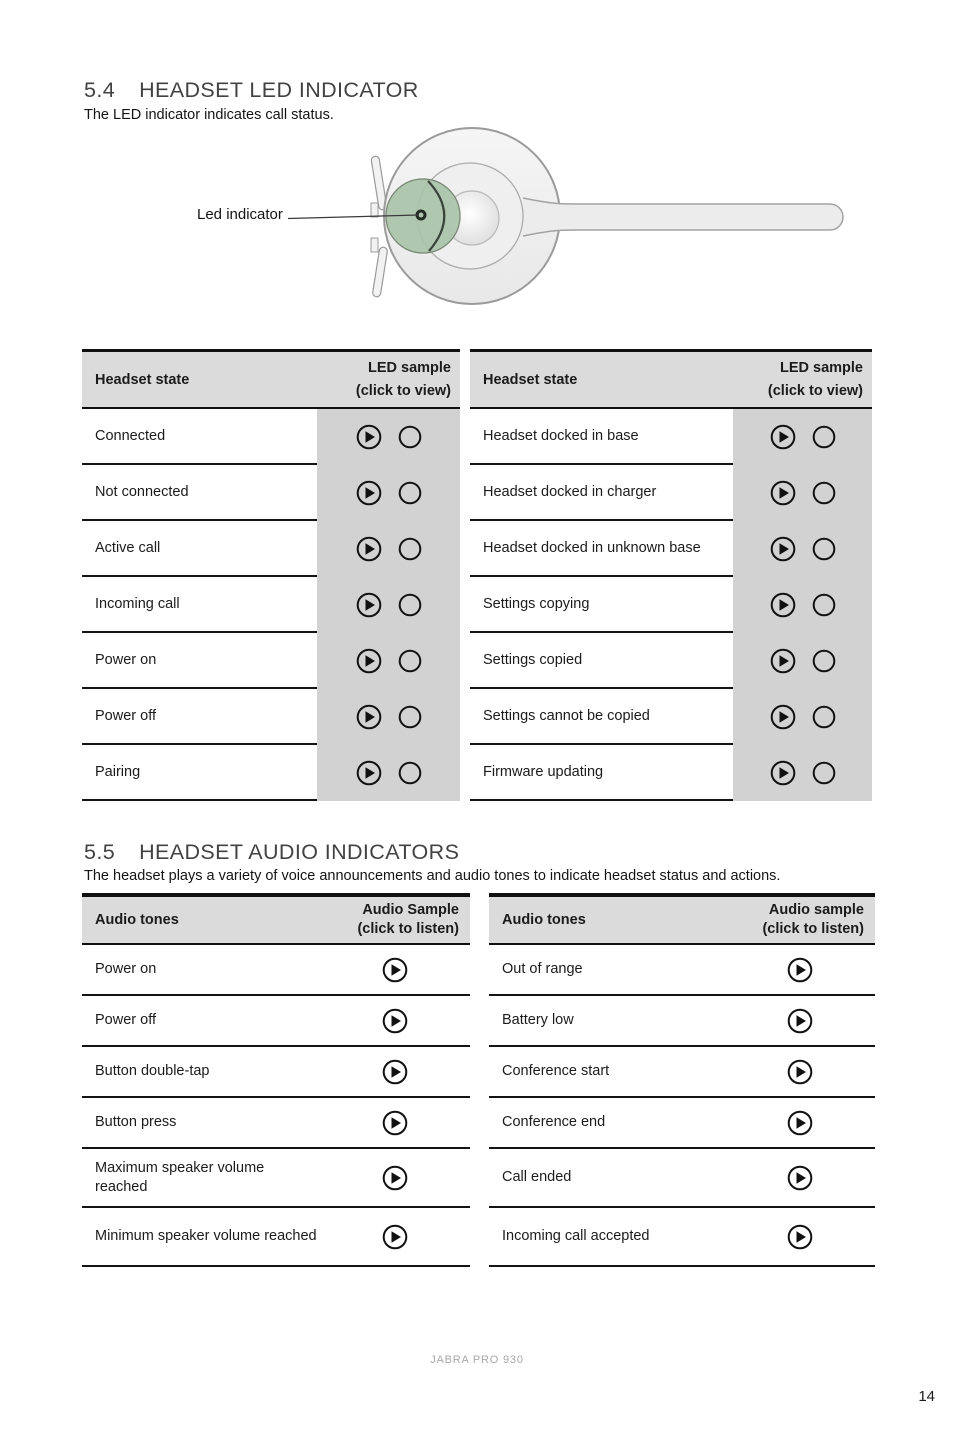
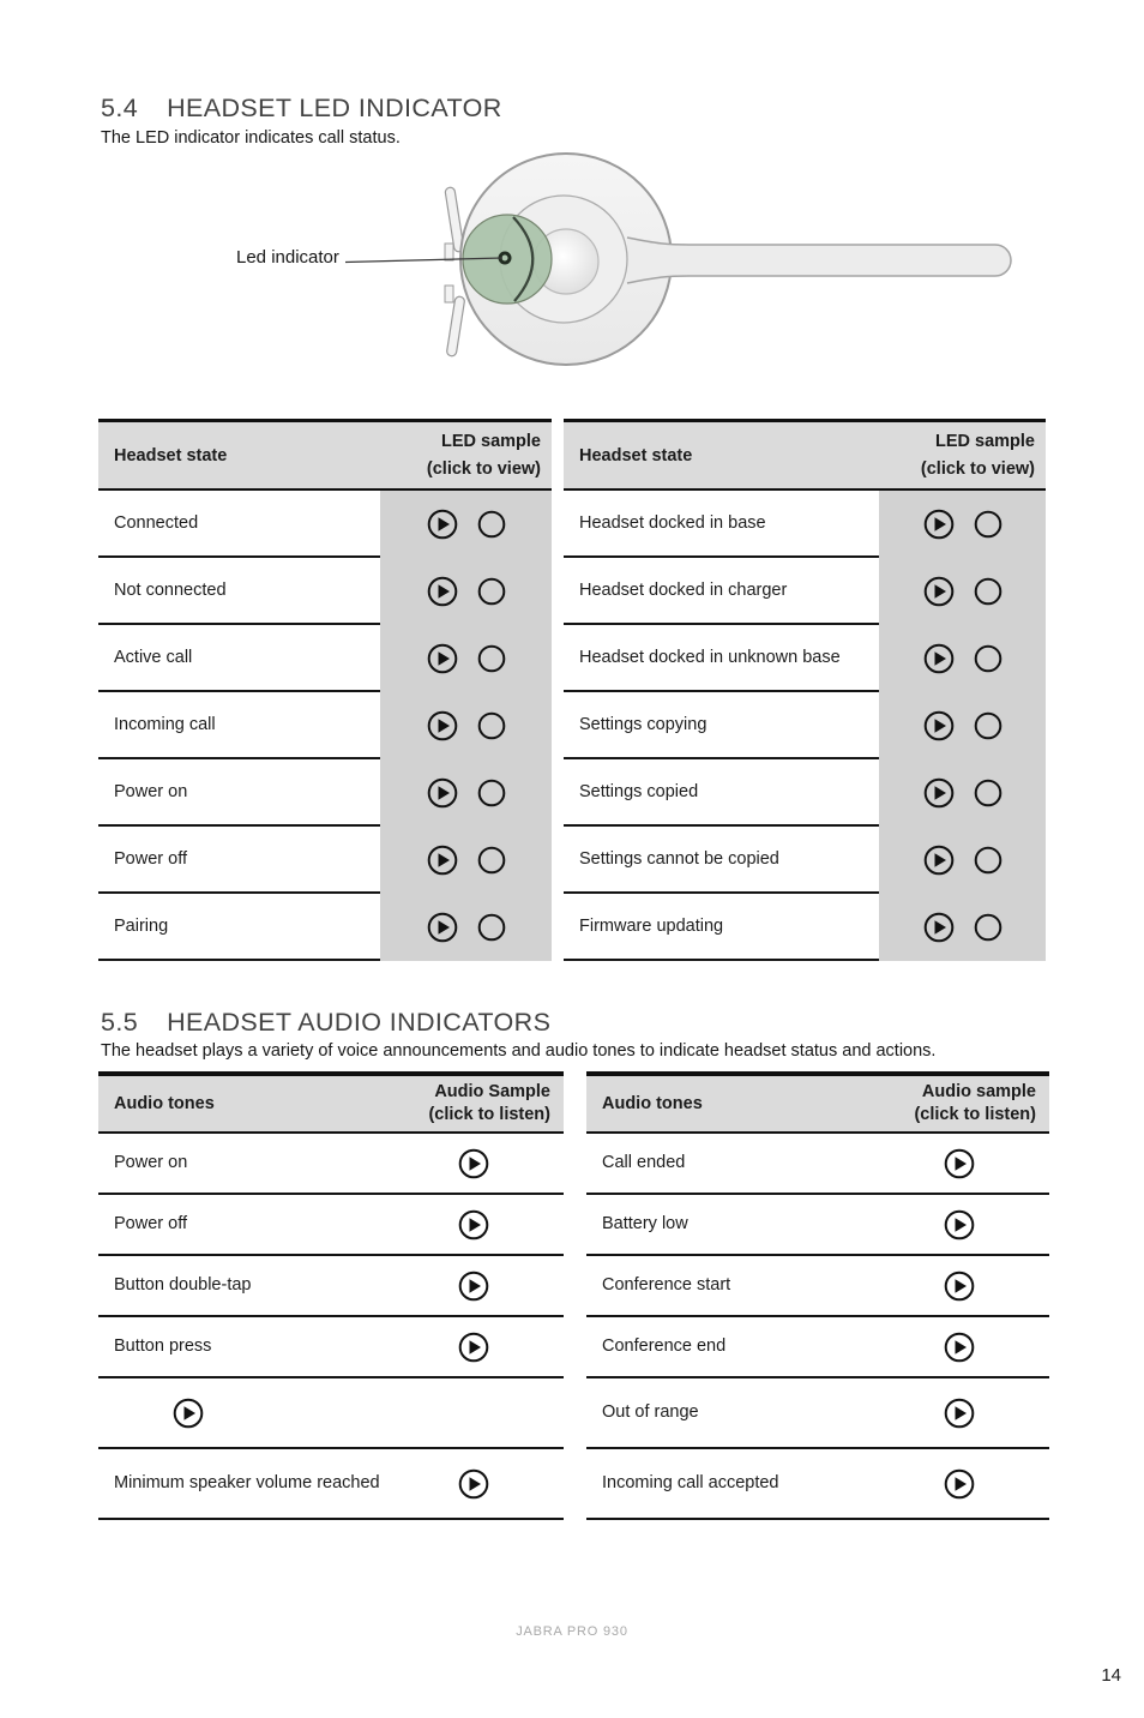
  5.4
  HEADSET LED INDICATOR
  The LED indicator indicates call status.
  Led indicator
  Headset state
  LED sample
  (click to view)
  Connected
  Not connected
  Active call
  Incoming call
  Power on
  Power off
  Pairing
  Headset state
  LED sample
  (click to view)
  Headset docked in base
  Headset docked in charger
  Headset docked in unknown base
  Settings copying
  Settings copied
  Settings cannot be copied
  Firmware updating
  5.5
  HEADSET AUDIO INDICATORS
  The headset plays a variety of voice announcements and audio tones to indicate headset status and actions.
  Audio tones
  Audio Sample
  (click to listen)
  Power on
  Power off
  Button double-tap
  Button press
- Maximum speaker volume reached
  Minimum speaker volume reached
  Audio tones
  Audio sample
  (click to listen)
- Out of range
+ Call ended
  Battery low
  Conference start
  Conference end
- Call ended
+ Out of range
  Incoming call accepted
  JABRA PRO 930
  14
